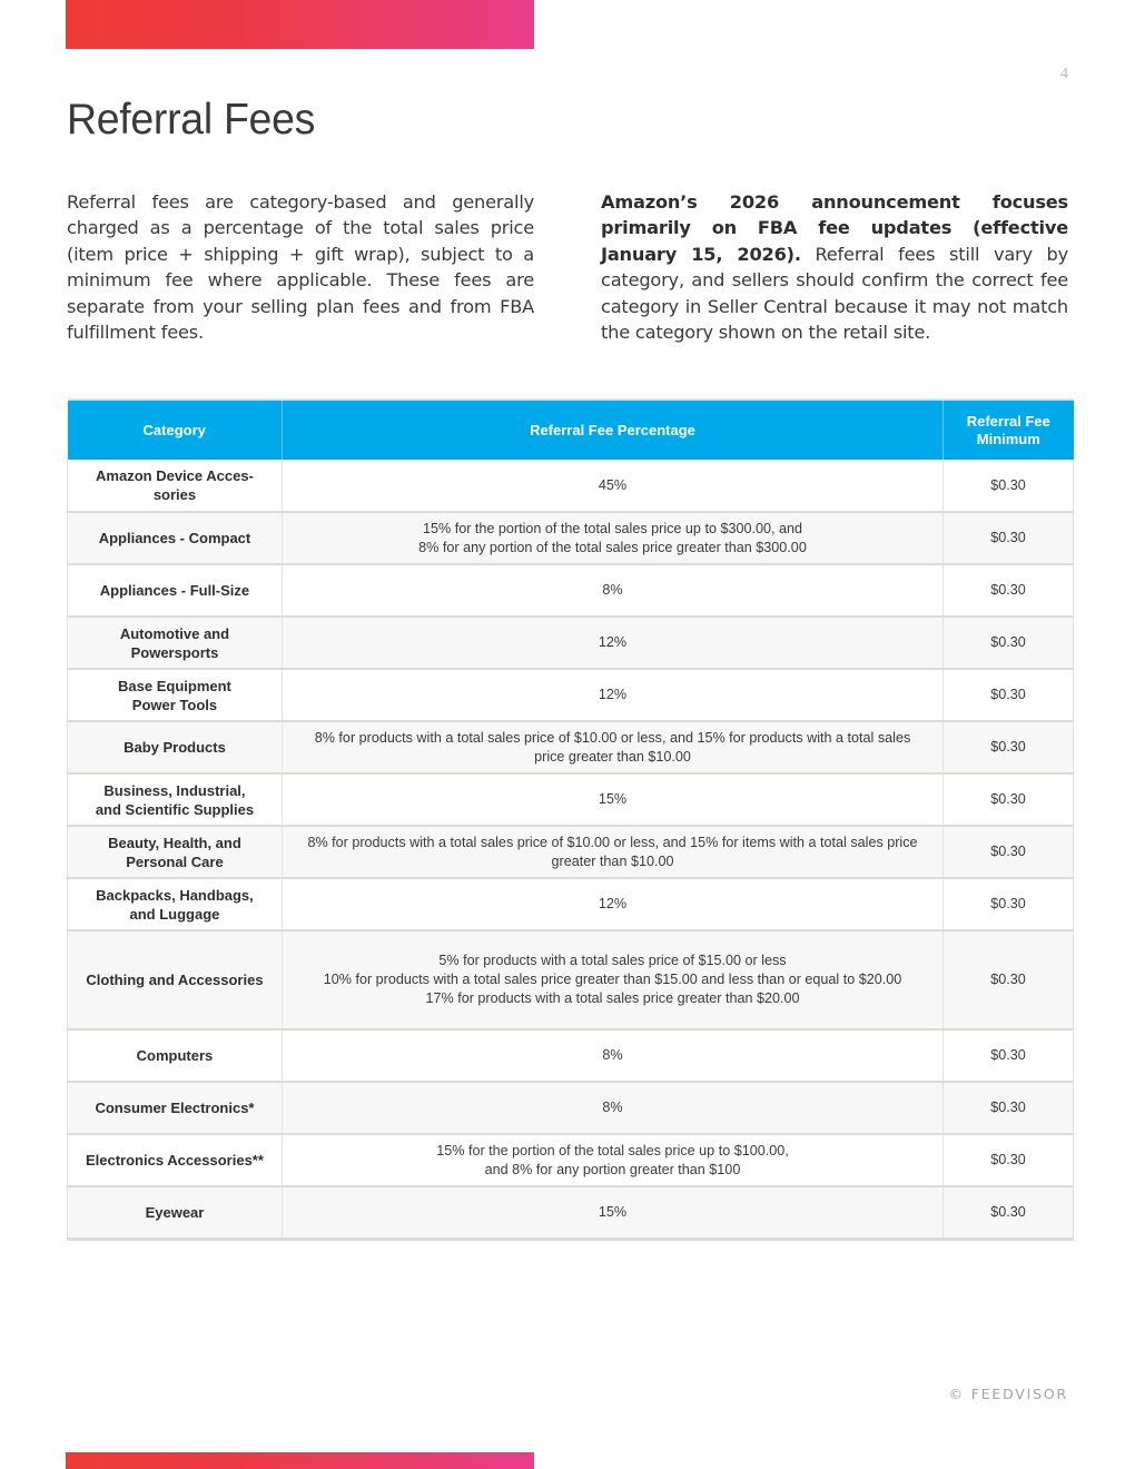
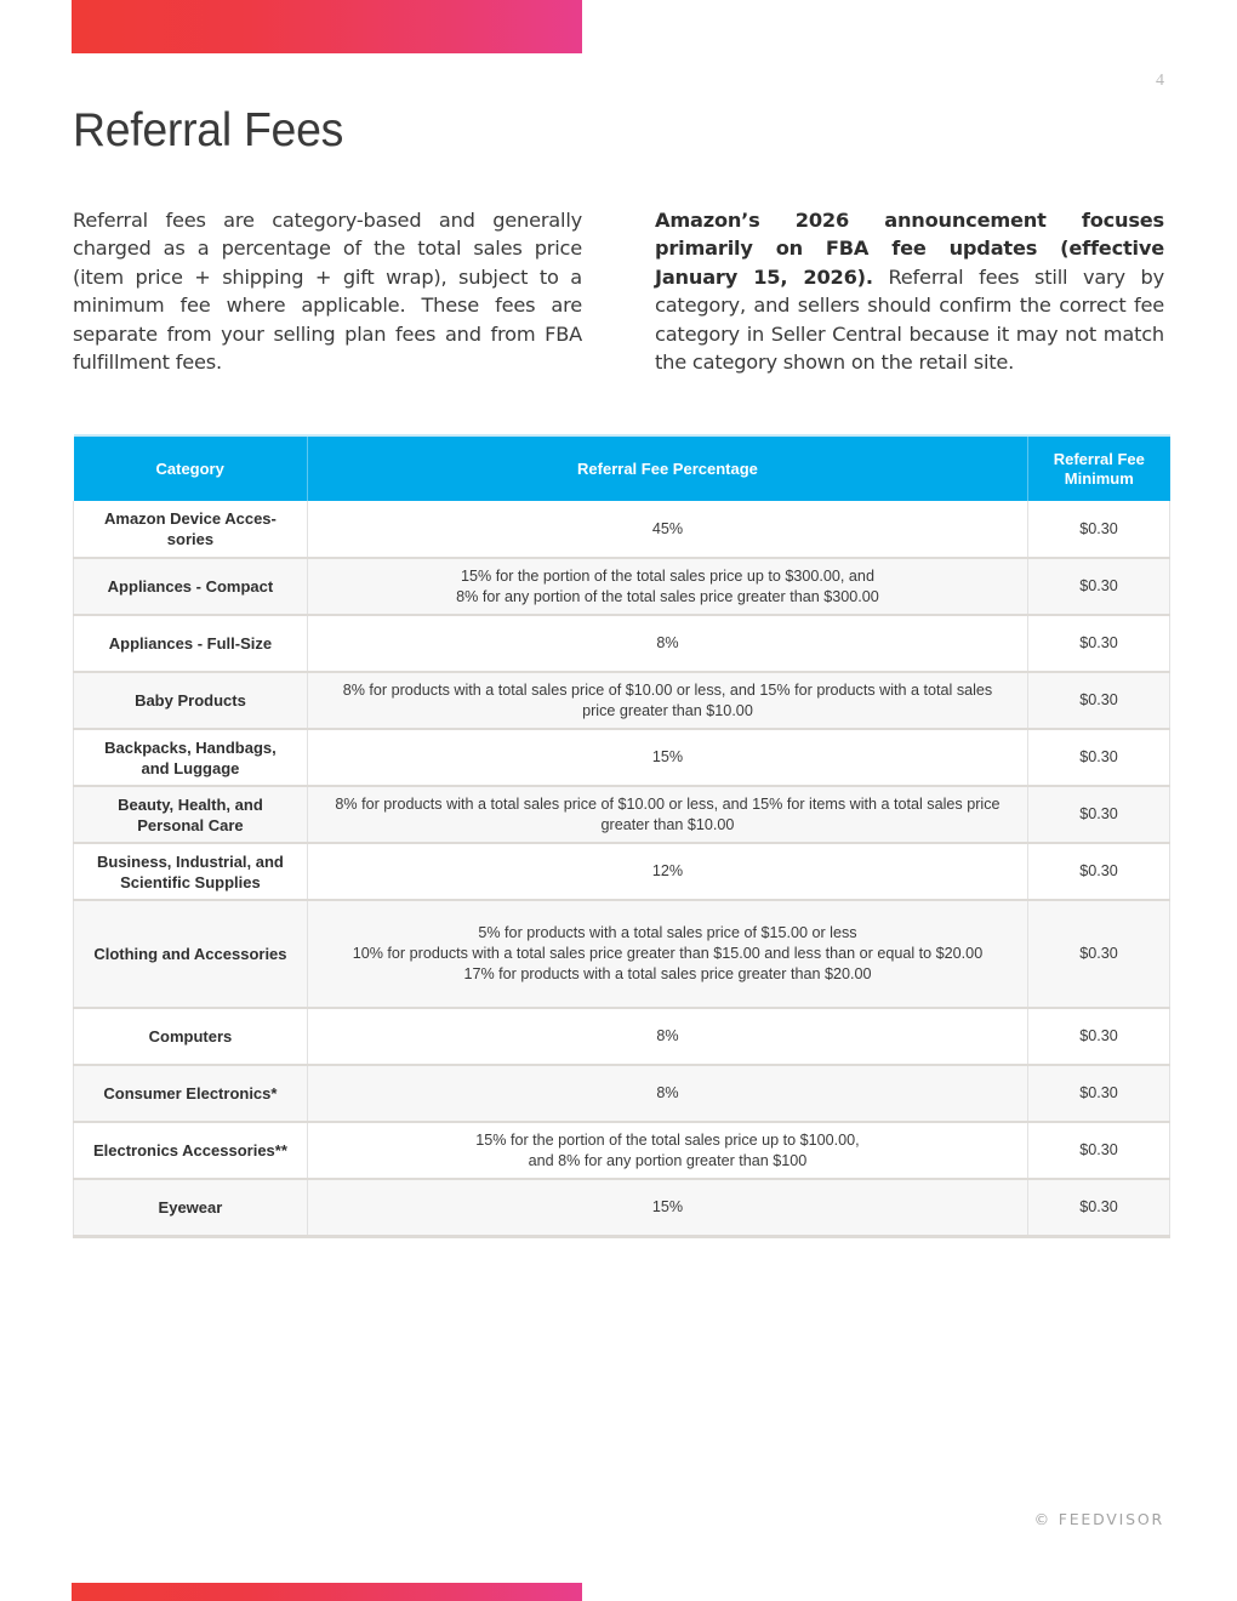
  4
  Referral Fees
  Referral fees are category-based and generally charged as a percentage of the total sales price (item price + shipping + gift wrap), subject to a minimum fee where applicable. These fees are separate from your selling plan fees and from FBA fulfillment fees.
  Amazon’s 2026 announcement focuses primarily on FBA fee updates (effective January 15, 2026). Referral fees still vary by category, and sellers should confirm the correct fee category in Seller Central because it may not match the category shown on the retail site.
  Category	Referral Fee Percentage	Referral Fee Minimum
  Amazon Device Acces-sories	45%	$0.30
  Appliances - Compact	15% for the portion of the total sales price up to $300.00, and 8% for any portion of the total sales price greater than $300.00	$0.30
  Appliances - Full-Size	8%	$0.30
- Automotive and Powersports	12%	$0.30
- Base Equipment Power Tools	12%	$0.30
  Baby Products	8% for products with a total sales price of $10.00 or less, and 15% for products with a total sales price greater than $10.00	$0.30
- Business, Industrial, and Scientific Supplies	15%	$0.30
+ Backpacks, Handbags, and Luggage	15%	$0.30
  Beauty, Health, and Personal Care	8% for products with a total sales price of $10.00 or less, and 15% for items with a total sales price greater than $10.00	$0.30
- Backpacks, Handbags, and Luggage	12%	$0.30
+ Business, Industrial, and Scientific Supplies	12%	$0.30
  Clothing and Accessories	5% for products with a total sales price of $15.00 or less 10% for products with a total sales price greater than $15.00 and less than or equal to $20.00 17% for products with a total sales price greater than $20.00	$0.30
  Computers	8%	$0.30
  Consumer Electronics*	8%	$0.30
  Electronics Accessories**	15% for the portion of the total sales price up to $100.00, and 8% for any portion greater than $100	$0.30
  Eyewear	15%	$0.30
  © FEEDVISOR
